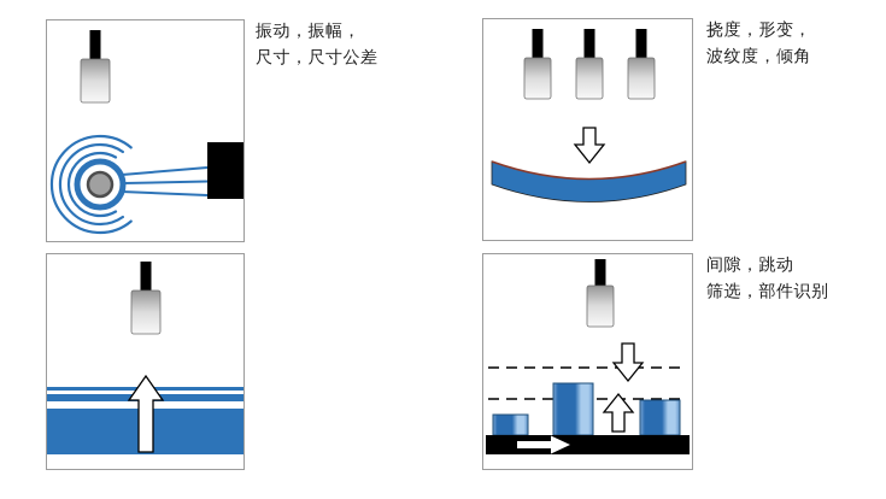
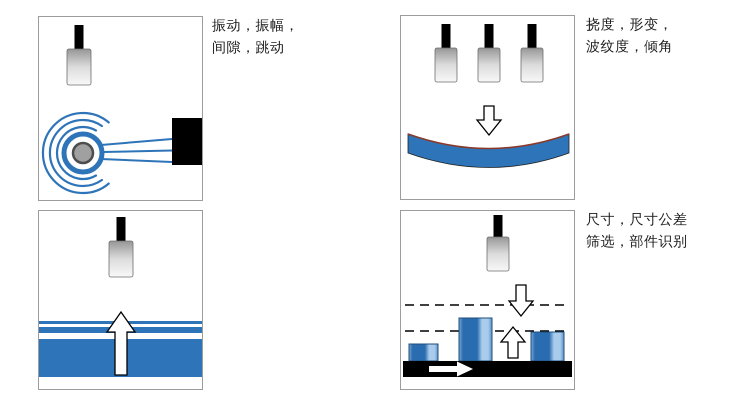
  振动，振幅，
- 尺寸，尺寸公差
+ 间隙，跳动
  挠度，形变，
  波纹度，倾角
- 间隙，跳动
+ 尺寸，尺寸公差
  筛选，部件识别
